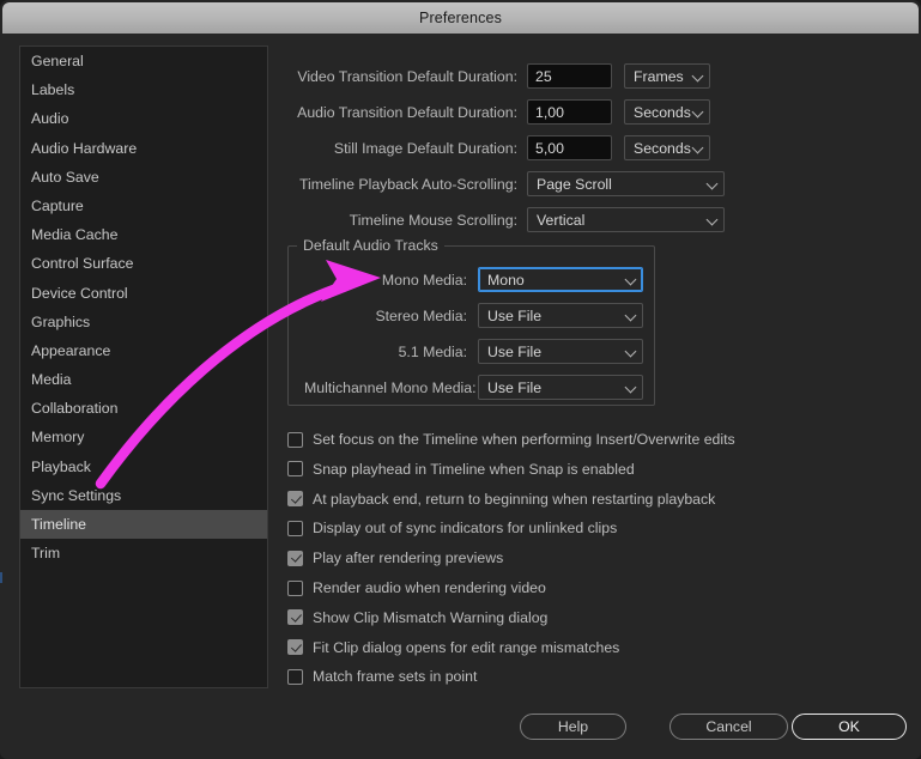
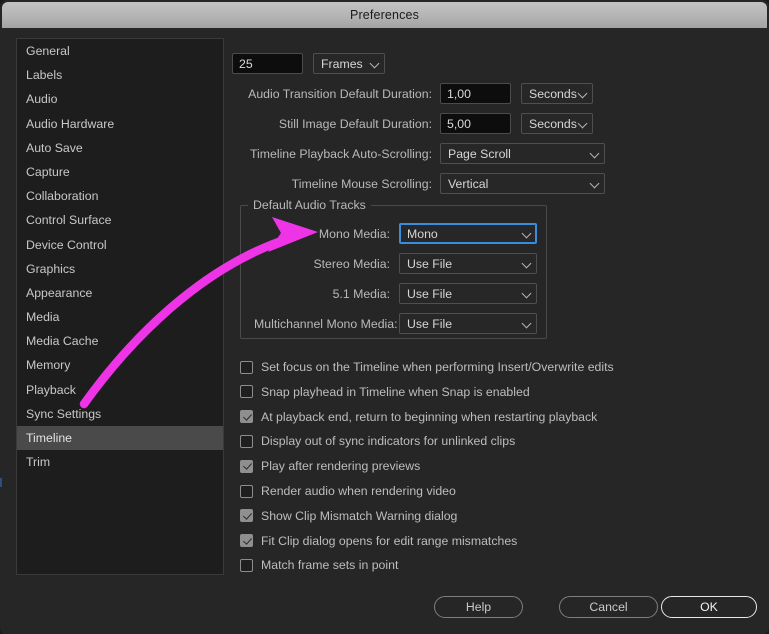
  Preferences
  General
  Labels
  Audio
  Audio Hardware
  Auto Save
  Capture
- Media Cache
+ Collaboration
  Control Surface
  Device Control
  Graphics
  Appearance
  Media
- Collaboration
+ Media Cache
  Memory
  Playback
  Sync Settings
  Timeline
  Trim
  Default Audio Tracks
- Video Transition Default Duration:
  25
  Frames
  Audio Transition Default Duration:
  1,00
  Seconds
  Still Image Default Duration:
  5,00
  Seconds
  Timeline Playback Auto-Scrolling:
  Page Scroll
  Timeline Mouse Scrolling:
  Vertical
  Mono Media:
  Mono
  Stereo Media:
  Use File
  5.1 Media:
  Use File
  Multichannel Mono Medi
  Use File
  Set focus on the Timeline when performing Insert/Overwrite edits
  Snap playhead in Timeline when Snap is enabled
  At playback end, return to beginning when restarting playback
  Display out of sync indicators for unlinked clips
  Play after rendering previews
  Render audio when rendering video
  Show Clip Mismatch Warning dialog
  Fit Clip dialog opens for edit range mismatches
  Match frame sets in point
  Help
  Cancel
  OK
